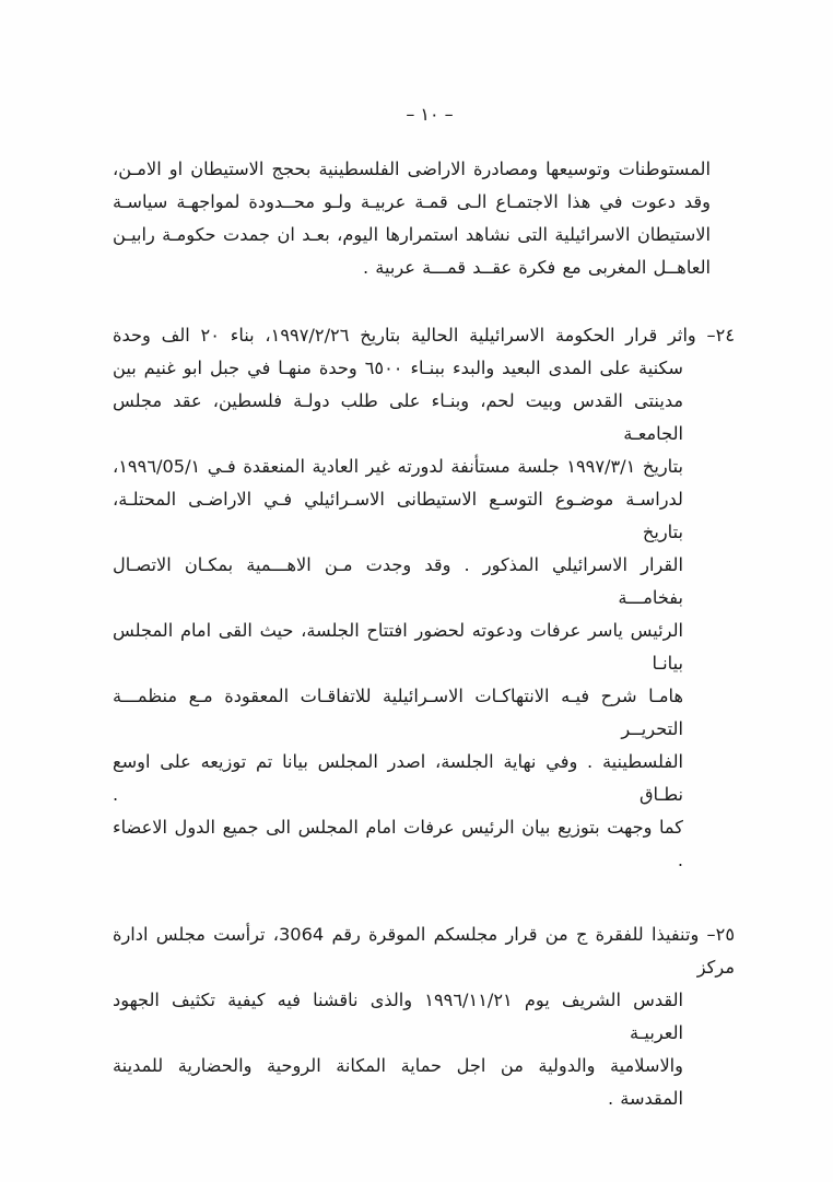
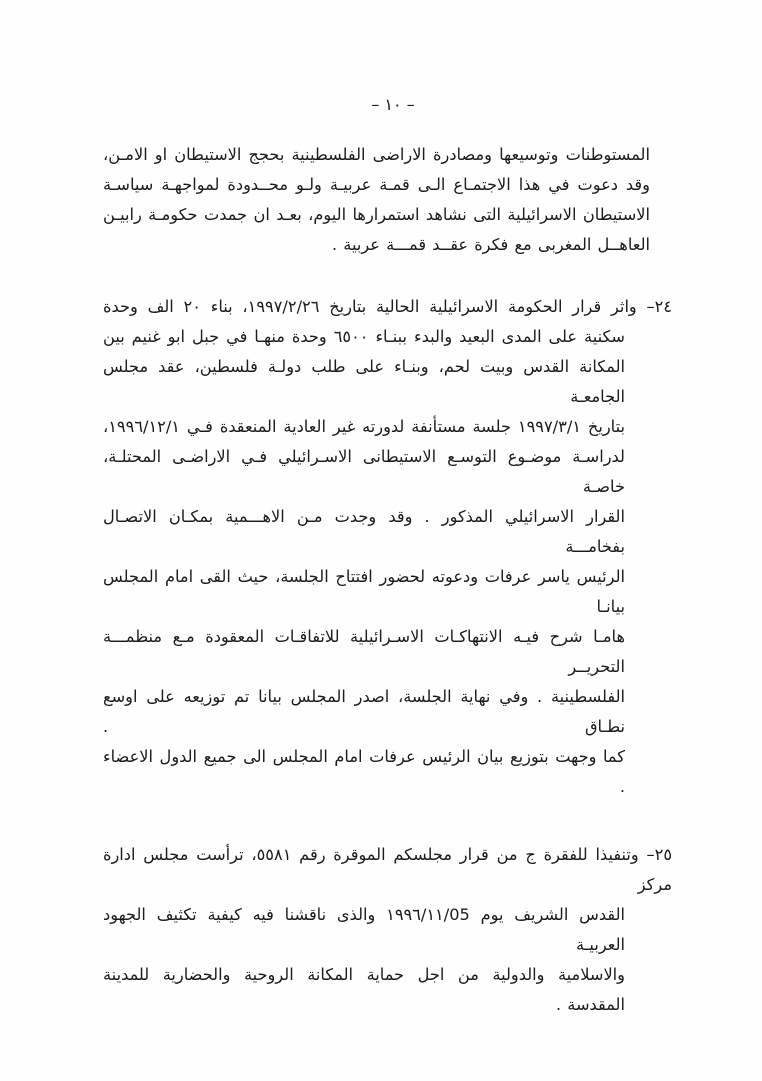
  – ١٠ –
  المستوطنات وتوسيعها ومصادرة الاراضى الفلسطينية بحجج الاستيطان او الامـن،
  وقد دعوت في هذا الاجتمـاع الـى قمـة عربيـة ولـو محــدودة لمواجهـة سياسـة
  الاستيطان الاسرائيلية التى نشاهد استمرارها اليوم، بعـد ان جمدت حكومـة رابيـن
  العاهــل المغربى مع فكرة عقــد قمـــة عربية .
  ٢٤– واثر قرار الحكومة الاسرائيلية الحالية بتاريخ ١٩٩٧/٢/٢٦، بناء ٢٠ الف وحدة
  سكنية على المدى البعيد والبدء ببنـاء ٦٥٠٠ وحدة منهـا في جبل ابو غنيم بين
- مدينتى القدس وبيت لحم، وبنـاء على طلب دولـة فلسطين، عقد مجلس الجامعـة
+ المكانة القدس وبيت لحم، وبنـاء على طلب دولـة فلسطين، عقد مجلس الجامعـة
- بتاريخ ١٩٩٧/٣/١ جلسة مستأنفة لدورته غير العادية المنعقدة فـي ١٩٩٦/05/١،
+ بتاريخ ١٩٩٧/٣/١ جلسة مستأنفة لدورته غير العادية المنعقدة فـي ١٩٩٦/١٢/١،
- لدراسـة موضـوع التوسـع الاستيطانى الاسـرائيلي فـي الاراضـى المحتلـة، بتاريخ
+ لدراسـة موضـوع التوسـع الاستيطانى الاسـرائيلي فـي الاراضـى المحتلـة، خاصـة
  القرار الاسرائيلي المذكور . وقد وجدت مـن الاهـــمية بمكـان الاتصـال بفخامـــة
  الرئيس ياسر عرفات ودعوته لحضور افتتاح الجلسة، حيث القى امام المجلس بيانـا
  هامـا شرح فيـه الانتهاكـات الاسـرائيلية للاتفاقـات المعقودة مـع منظمـــة التحريــر
  الفلسطينية . وفي نهاية الجلسة، اصدر المجلس بيانا تم توزيعه على اوسع نطـاق .
  كما وجهت بتوزيع بيان الرئيس عرفات امام المجلس الى جميع الدول الاعضاء .
- ٢٥– وتنفيذا للفقرة ج من قرار مجلسكم الموقرة رقم 3064، ترأست مجلس ادارة مركز
+ ٢٥– وتنفيذا للفقرة ج من قرار مجلسكم الموقرة رقم ٥٥٨١، ترأست مجلس ادارة مركز
- القدس الشريف يوم ١٩٩٦/١١/٢١ والذى ناقشنا فيه كيفية تكثيف الجهود العربيـة
+ القدس الشريف يوم ١٩٩٦/١١/05 والذى ناقشنا فيه كيفية تكثيف الجهود العربيـة
  والاسلامية والدولية من اجل حماية المكانة الروحية والحضارية للمدينة المقدسة .
